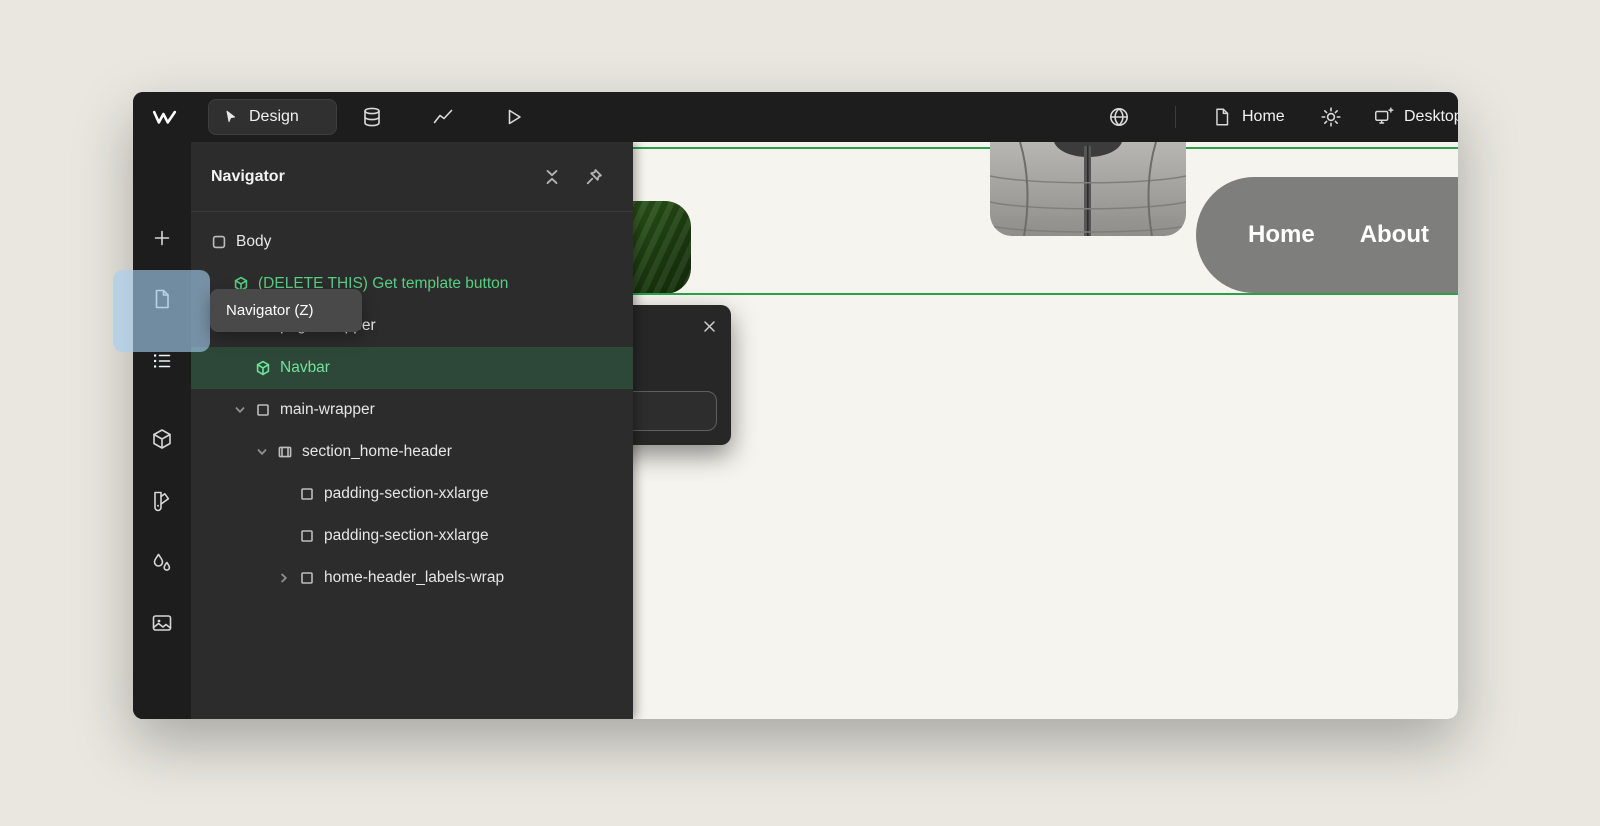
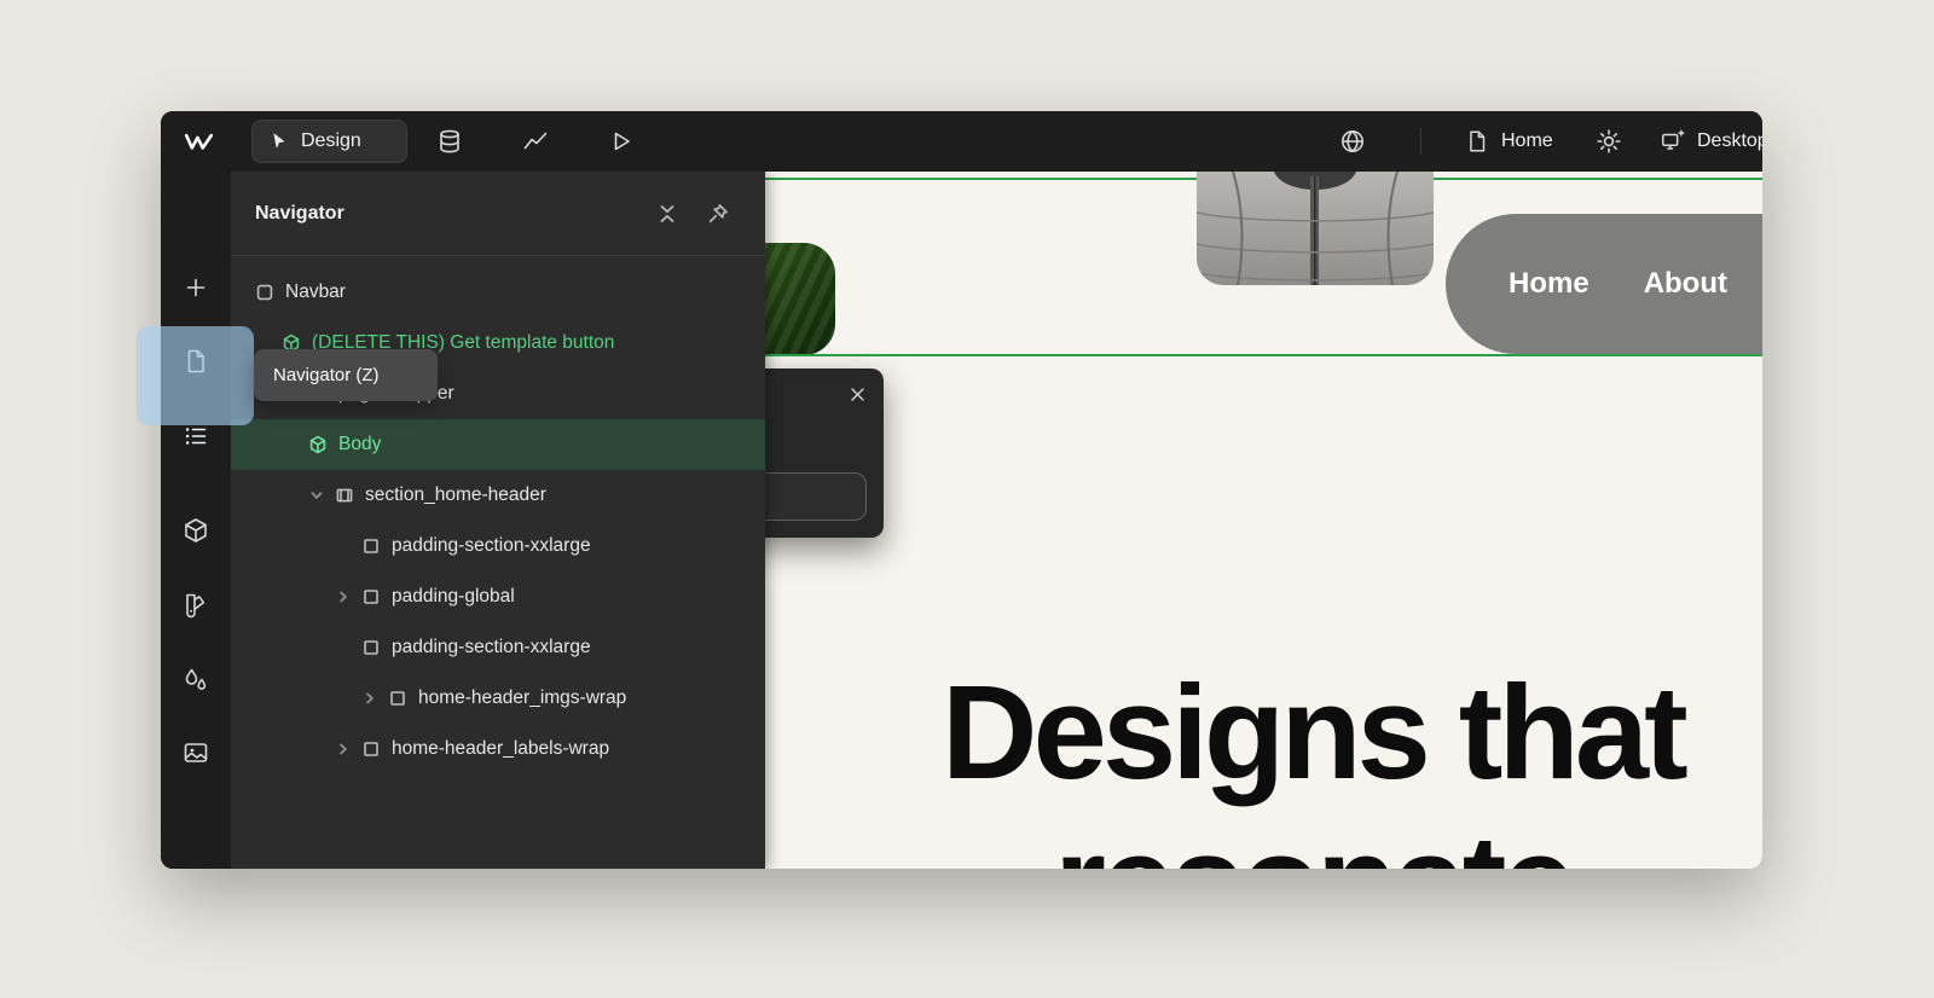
  Home
  About
+ Designs that
  Navigator
- Body
+ Navbar
  (DELETE THIS) Get template button
- Navbar
+ Body
- main-wrapper
  section_home-header
  padding-section-xxlarge
+ padding-global
  padding-section-xxlarge
+ home-header_imgs-wrap
  home-header_labels-wrap
  Design
  Home
  Deskto
  Navigator (Z)
